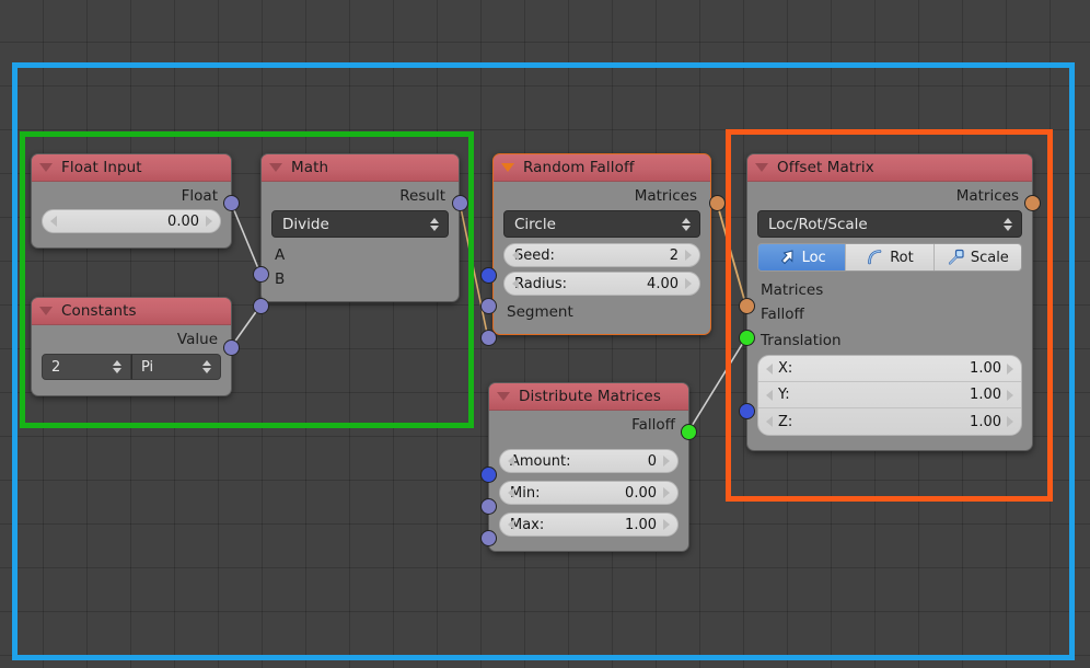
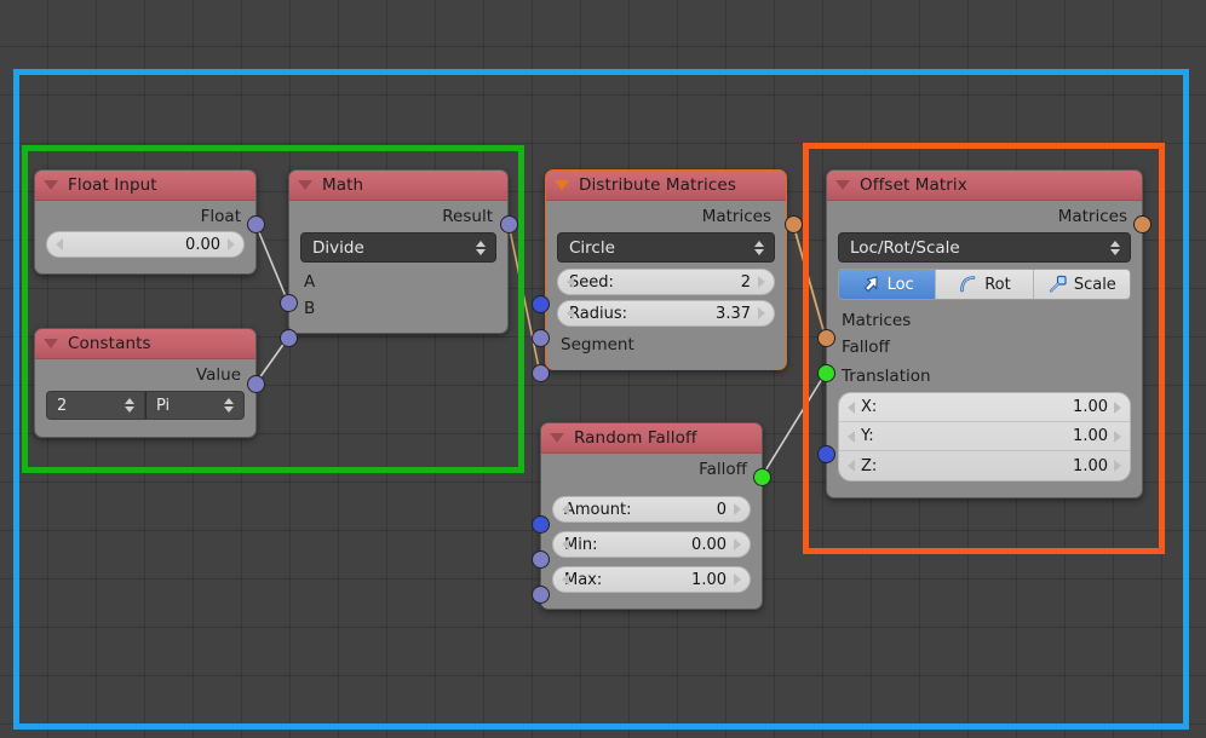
  Float Input
  Float
  0.00
  Constants
  Value
  2
  Pi
  Math
  Result
  Divide
  A
  B
- Random Falloff
+ Distribute Matrices
  Matrices
  Circle
  Seed:
  2
  Radius:
- 4.00
+ 3.37
  Segment
- Distribute Matrices
+ Random Falloff
  Falloff
  Amount:
  0
  Min:
  0.00
  Max:
  1.00
  Offset Matrix
  Matrices
  Loc/Rot/Scale
  Loc
  Rot
  Scale
  Matrices
  Falloff
  Translation
  X:
  1.00
  Y:
  1.00
  Z:
  1.00
